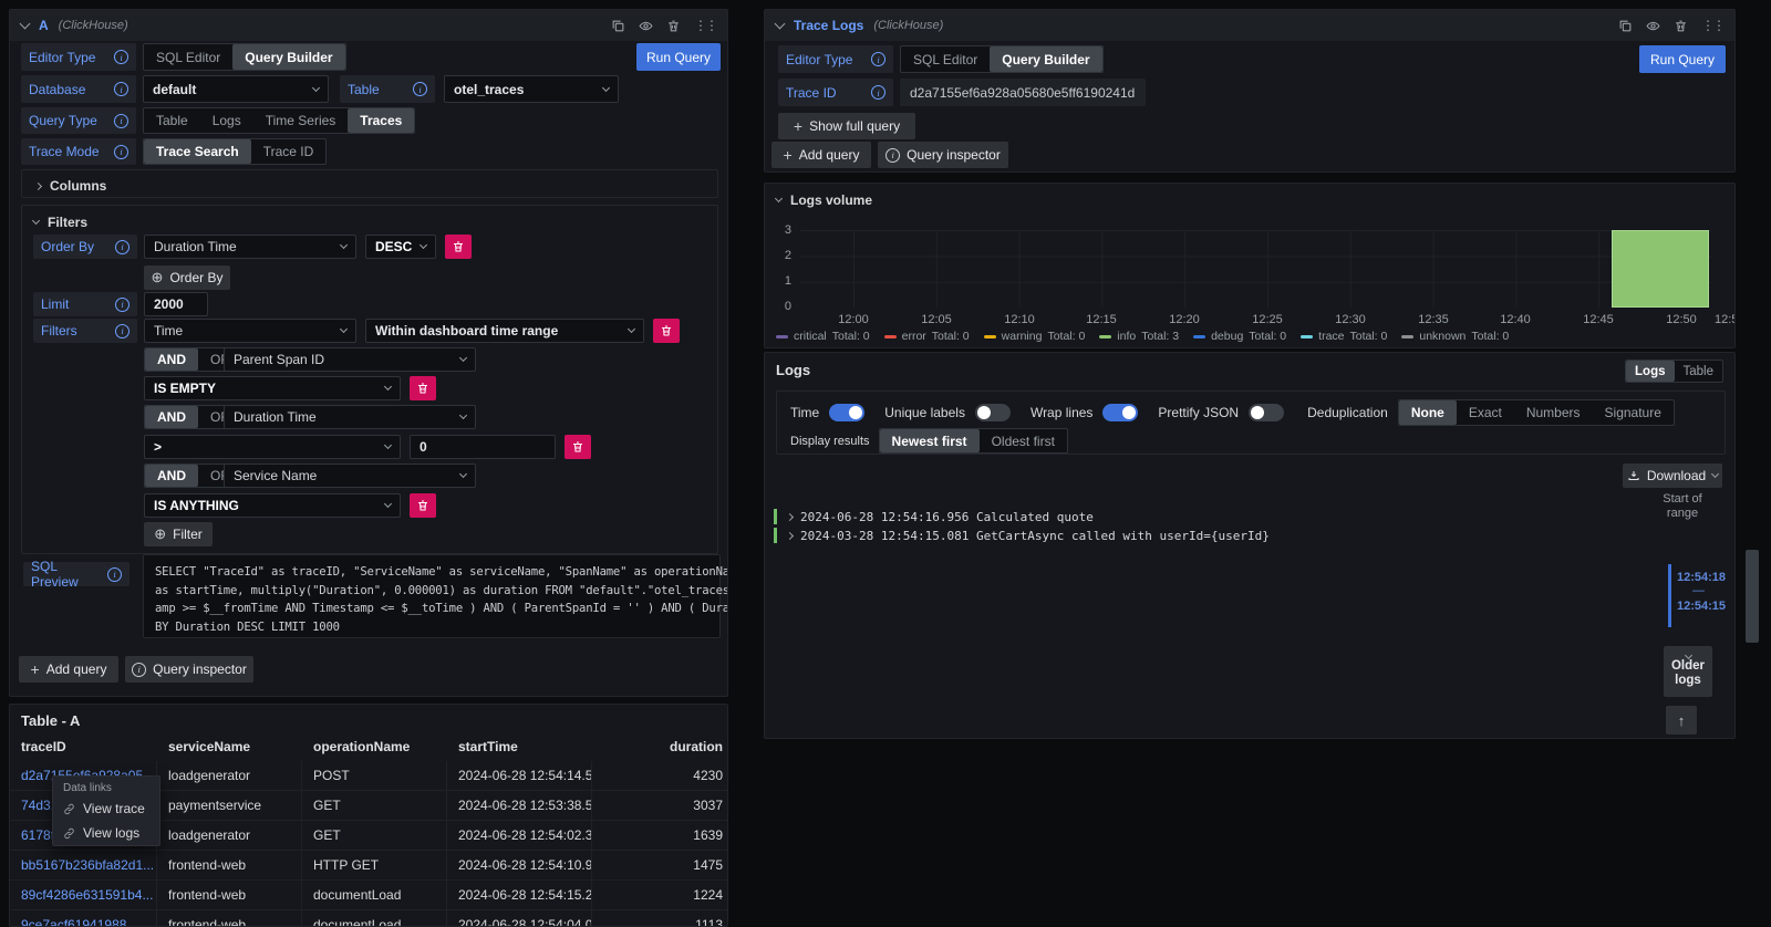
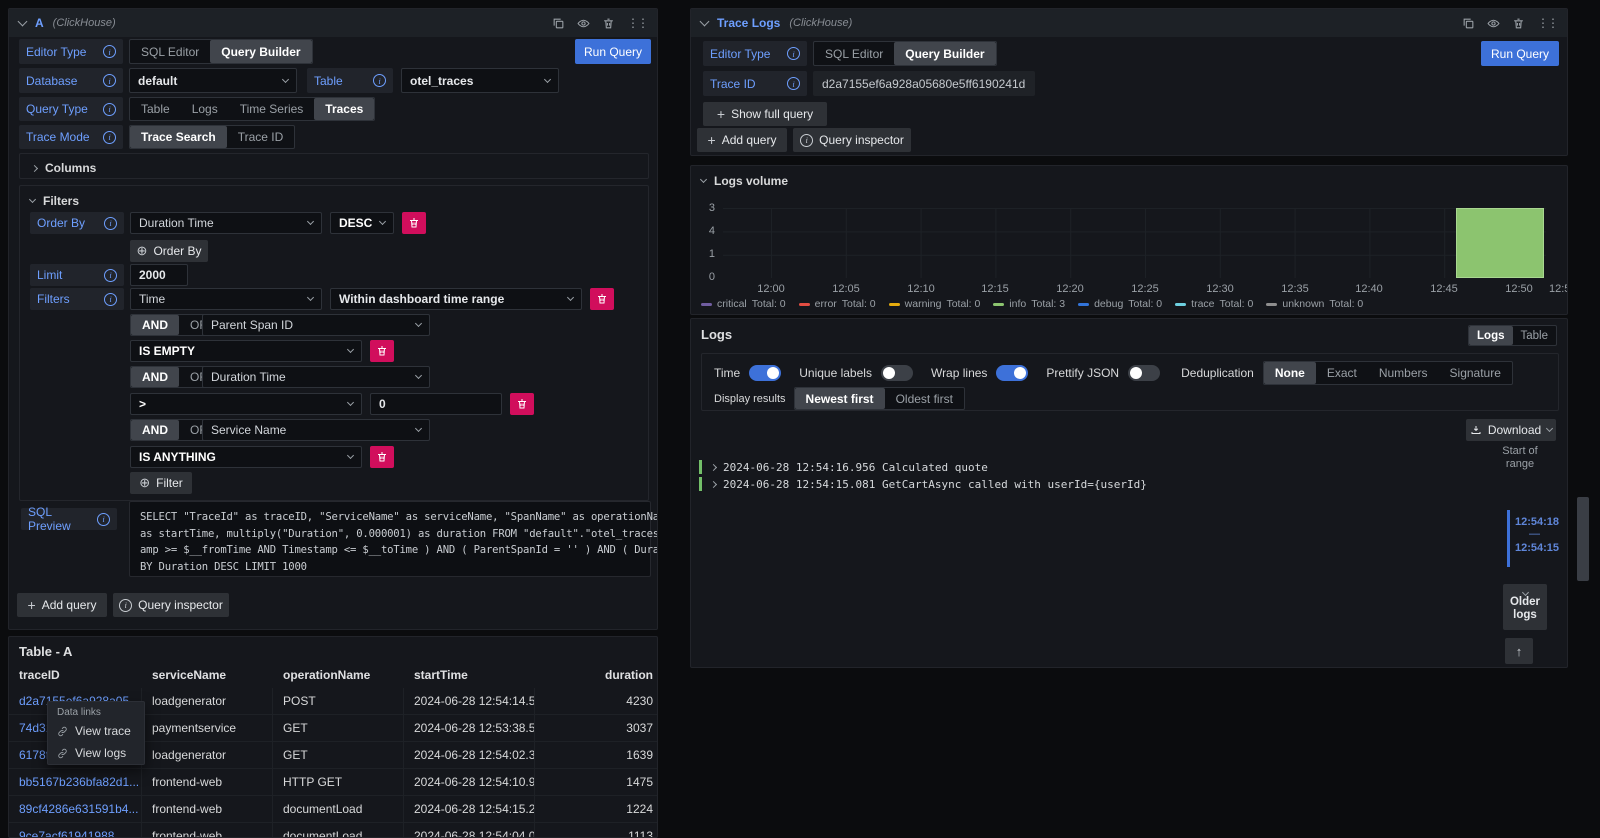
  A
  (ClickHouse)
  Editor Type
  SQL Editor
  Query Builder
  Run Query
  Database
  default
  Table
  otel_traces
  Query Type
  Table
  Logs
  Time Series
  Traces
  Trace Mode
  Trace Search
  Trace ID
  Columns
  Filters
  Order By
  Duration Time
  DESC
  Order By
  Limit
  2000
  Filters
  Time
  Within dashboard time range
  AND
  Parent Span ID
  IS EMPTY
  AND
  Duration Time
  >
  0
  AND
  Service Name
  IS ANYTHING
  Filter
  SQL Preview
  SELECT "TraceId" as traceID, "ServiceName" as serviceName, "SpanName" as operationNa
  as startTime, multiply("Duration", 0.000001) as duration FROM "default"."otel_traces
  amp >= $__fromTime AND Timestamp <= $__toTime ) AND ( ParentSpanId = '' ) AND ( Dura
  BY Duration DESC LIMIT 1000
  Add query
  Query inspector
  Table - A
  traceID
  serviceName
  operationName
  startTime
  duration
  loadgenerator
  POST
  2024-06-28 12:54:14.5
  4230
  paymentservice
  GET
  2024-06-28 12:53:38.5
  3037
  loadgenerator
  GET
  2024-06-28 12:54:02.3
  1639
  bb5167b236bfa82d1...
  frontend-web
  HTTP GET
  2024-06-28 12:54:10.9
  1475
  89cf4286e631591b4...
  frontend-web
  documentLoad
  2024-06-28 12:54:15.2
  1224
  9ce7acf61941988...
  frontend-web
  documentLoad
  2024-06-28 12:54:04.0
  1113
  Data links
  View trace
  View logs
  Trace Logs
  (ClickHouse)
  Editor Type
  SQL Editor
  Query Builder
  Run Query
  Trace ID
  d2a7155ef6a928a05680e5ff6190241d
  Show full query
  Add query
  Query inspector
  Logs volume
  3
- 2
+ 4
  1
  0
  12:00
  12:05
  12:10
  12:15
  12:20
  12:25
  12:30
  12:35
  12:40
  12:45
  12:50
  critical
  Total: 0
  error
  Total: 0
  warning
  Total: 0
  info
  Total: 3
  debug
  Total: 0
  trace
  Total: 0
  unknown
  Total: 0
  Logs
  Logs
  Table
  Time
  Unique labels
  Wrap lines
  Prettify JSON
  Deduplication
  None
  Exact
  Numbers
  Signature
  Display results
  Newest first
  Oldest first
  Download
  2024-06-28 12:54:16.956 Calculated quote
- 2024-03-28 12:54:15.081 GetCartAsync called with userId={userId}
+ 2024-06-28 12:54:15.081 GetCartAsync called with userId={userId}
  Start of range
  12:54:18
  —
  12:54:15
  Older logs
